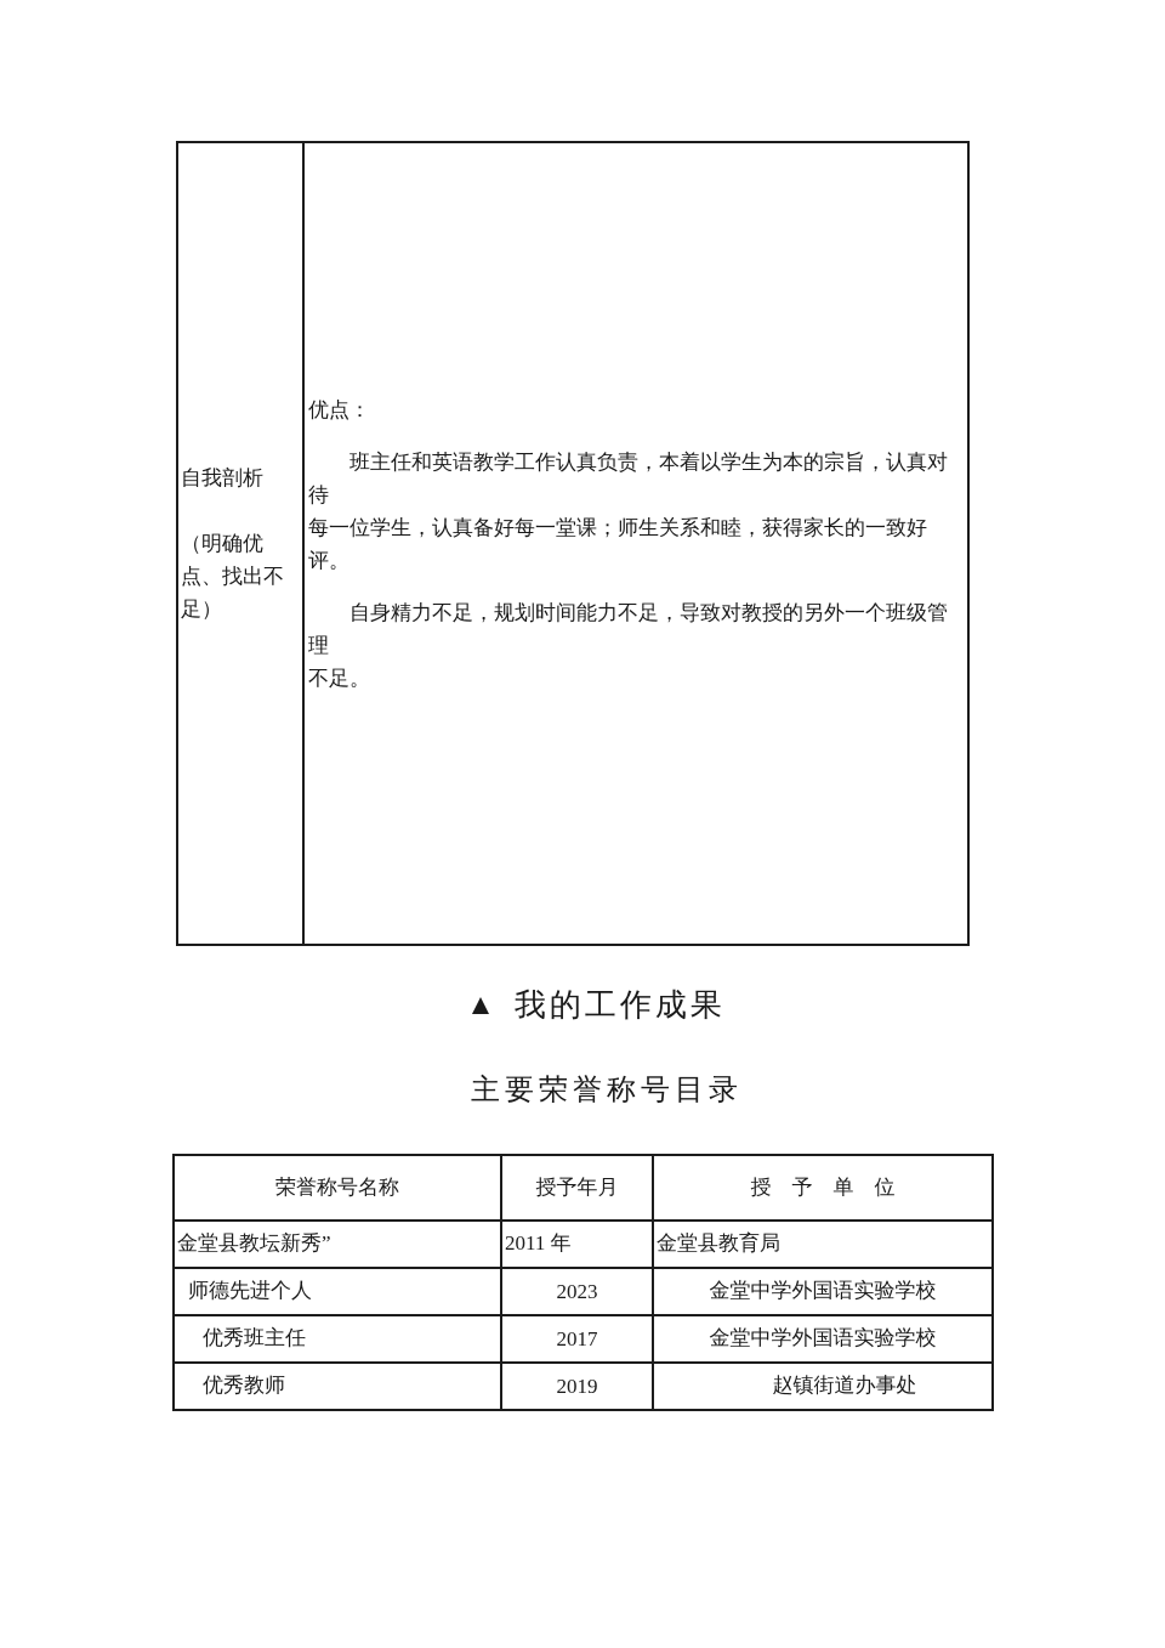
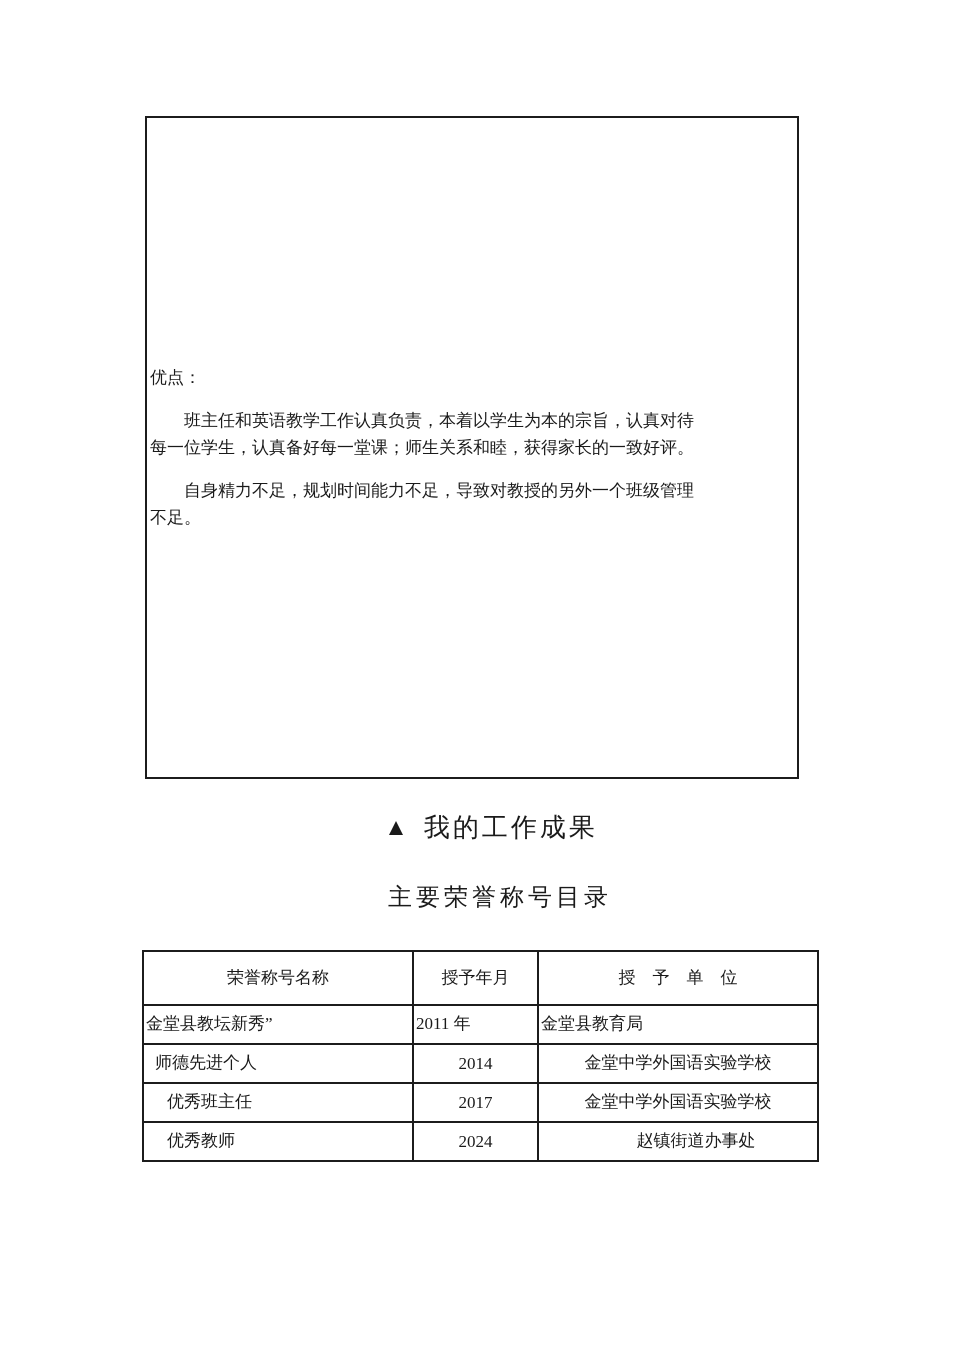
- 自我剖析
- （明确优
- 点、找出不
- 足）
  优点：
  班主任和英语教学工作认真负责，本着以学生为本的宗旨，认真对待
  每一位学生，认真备好每一堂课；师生关系和睦，获得家长的一致好评。
  自身精力不足，规划时间能力不足，导致对教授的另外一个班级管理
  不足。
  ▲ 我的工作成果
  主要荣誉称号目录
  荣誉称号名称	授予年月	授 予 单 位
  金堂县教坛新秀”	2011 年	金堂县教育局
- 师德先进个人	2023	金堂中学外国语实验学校
+ 师德先进个人	2014	金堂中学外国语实验学校
  优秀班主任	2017	金堂中学外国语实验学校
- 优秀教师	2019	赵镇街道办事处
+ 优秀教师	2024	赵镇街道办事处
